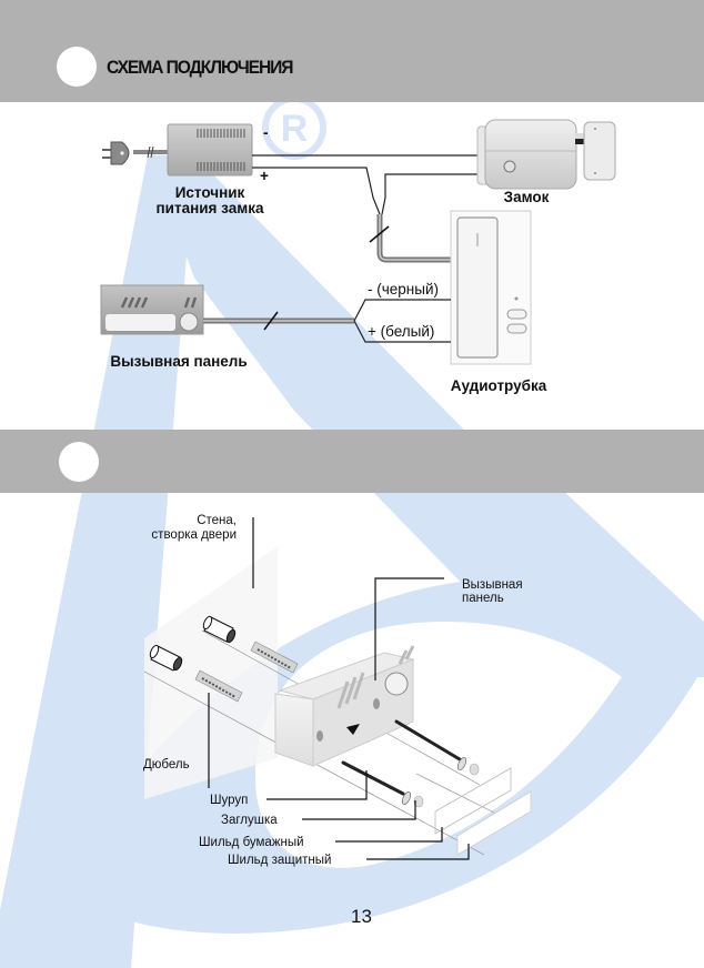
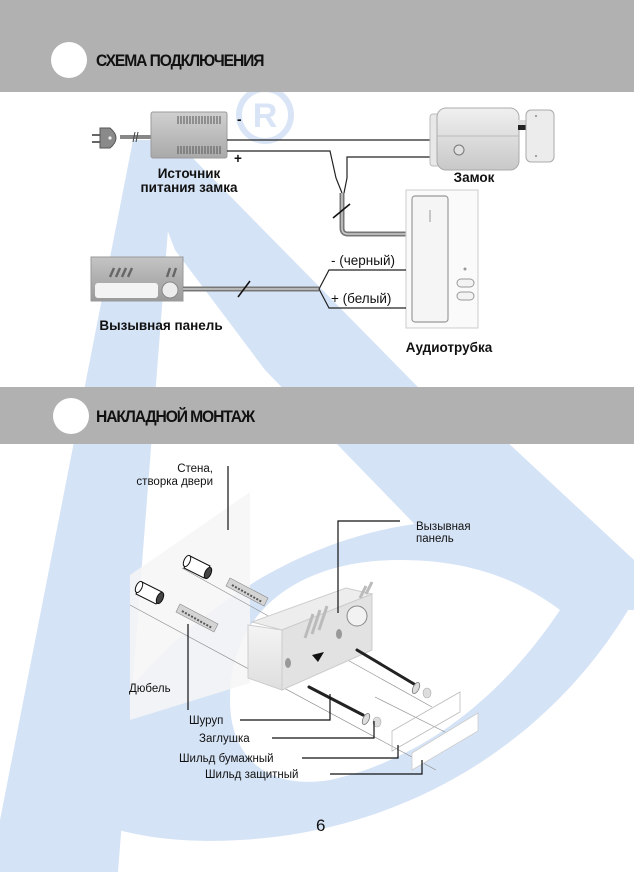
  R
  СХЕМА ПОДКЛЮЧЕНИЯ
+ НАКЛАДНОЙ МОНТАЖ
  -
  +
  Источник
  питания замка
  Замок
  Аудиотрубка
  Вызывная панель
  - (черный)
  + (белый)
  Стена,
  створка двери
  Вызывная
  панель
  Дюбель
  Шуруп
  Заглушка
  Шильд бумажный
  Шильд защитный
- 13
+ 6
